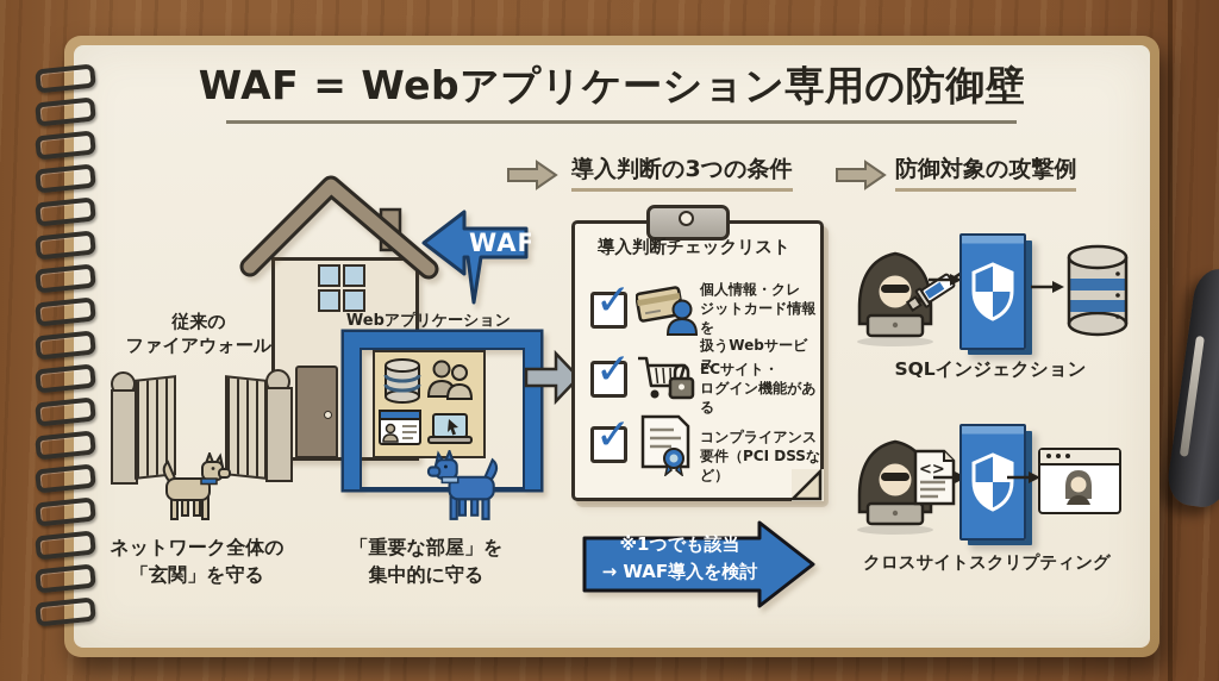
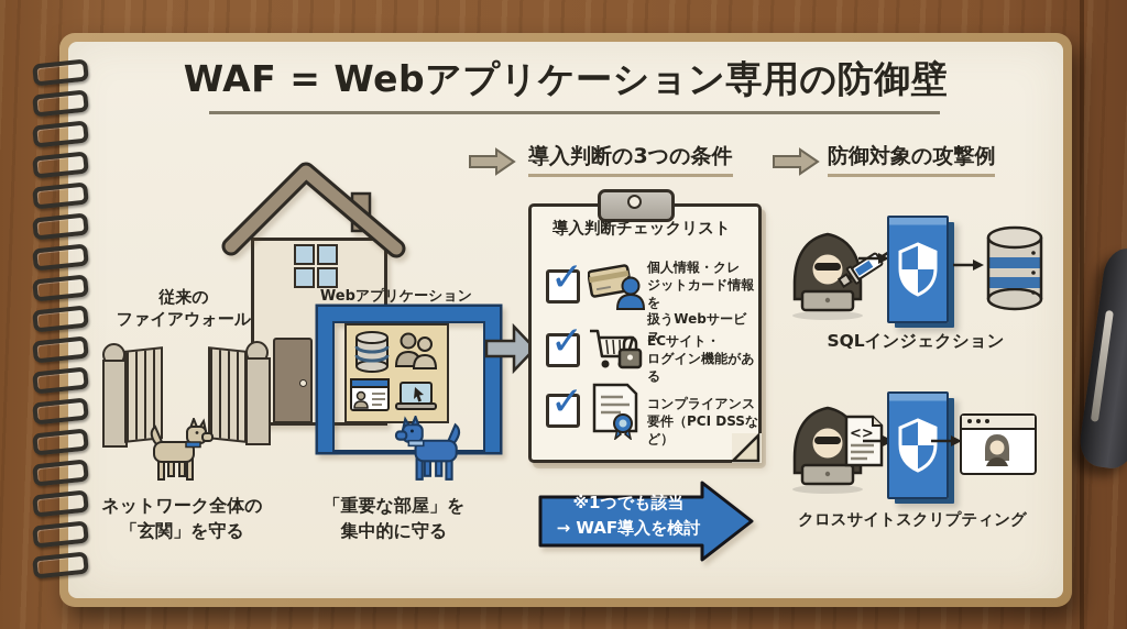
  WAF = Webアプリケーション専用の防御壁
  導入判断の3つの条件
  防御対象の攻撃例
- WAF
  Webアプリケーション
  従来の
  ファイアウォール
  ネットワーク全体の
  「玄関」を守る
  「重要な部屋」を
  集中的に守る
  導入判断チェックリスト
  ✓
  個人情報・クレ
  ジットカード情報を
  扱うWebサービス
  ✓
  ECサイト・
  ログイン機能がある
  ✓
  コンプライアンス
  要件（PCI DSSなど）
  ※1つでも該当
  → WAF導入を検討
  SQLインジェクション
  <>
  クロスサイトスクリプティング
